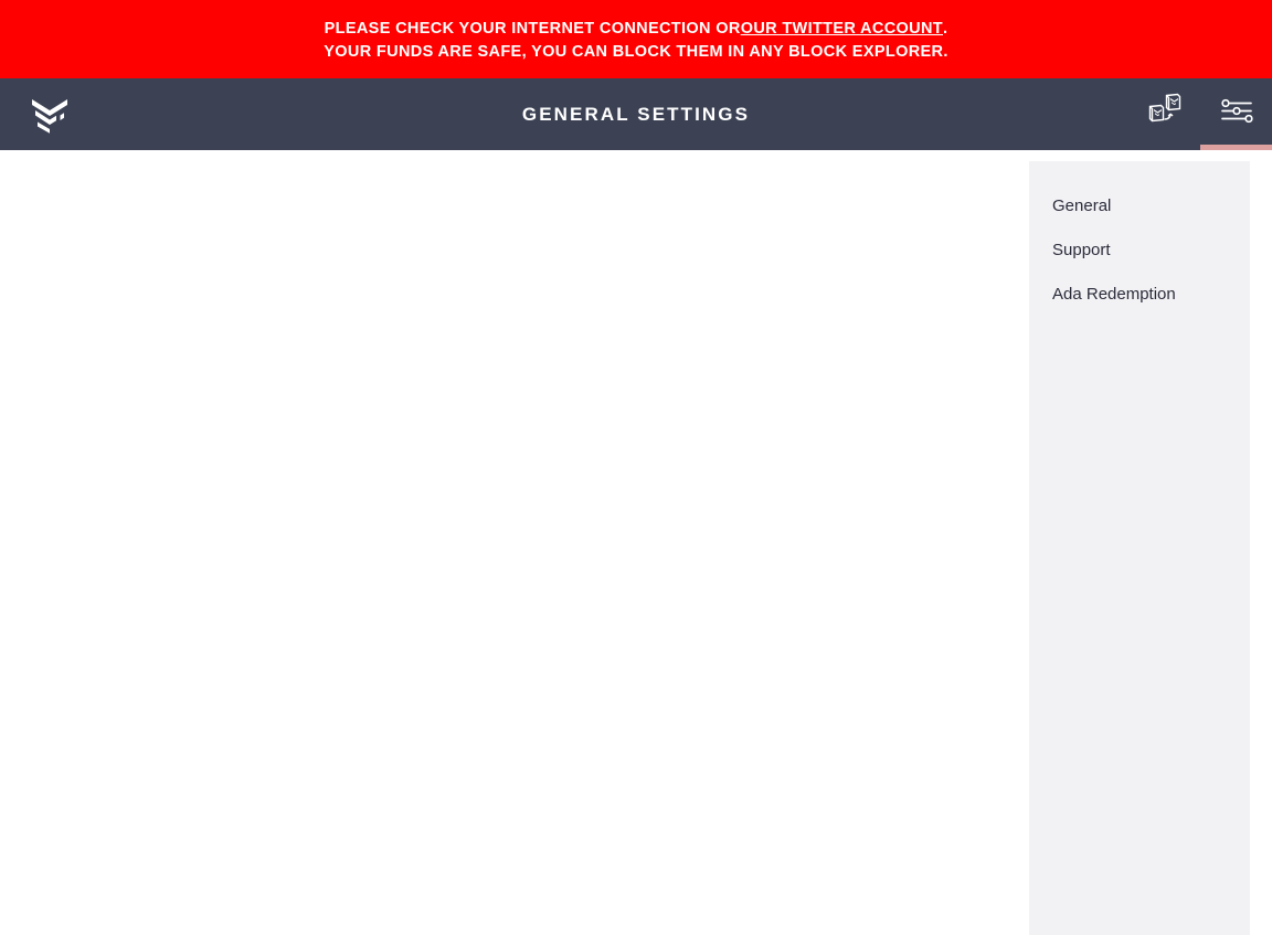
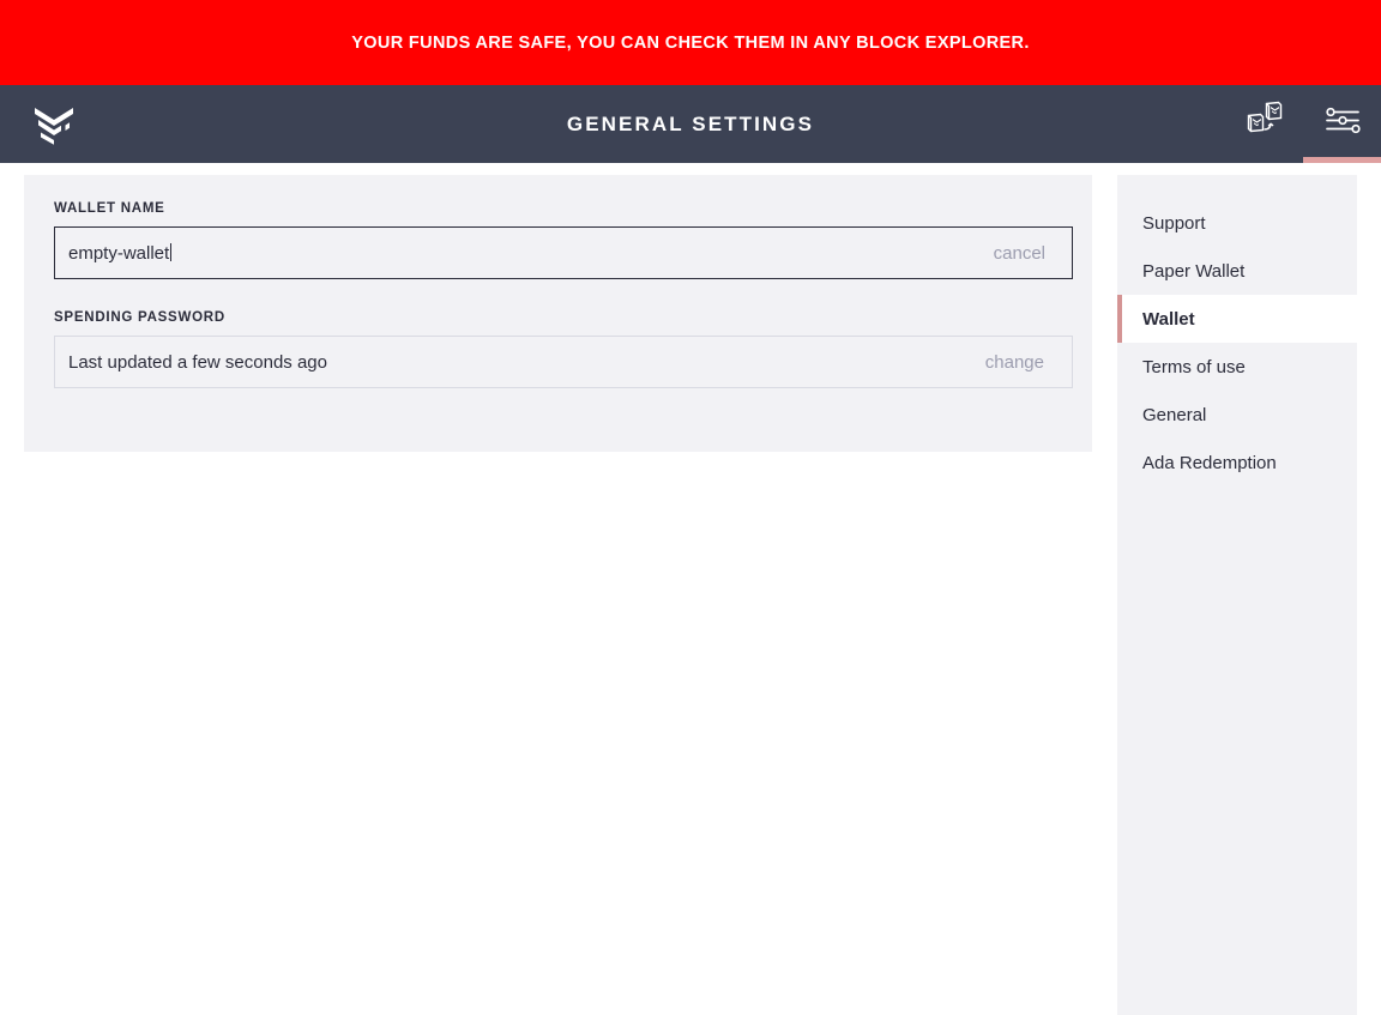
- PLEASE CHECK YOUR INTERNET CONNECTION OR
- OUR TWITTER ACCOUNT
- .
- YOUR FUNDS ARE SAFE, YOU CAN BLOCK THEM IN ANY BLOCK EXPLORER.
+ YOUR FUNDS ARE SAFE, YOU CAN CHECK THEM IN ANY BLOCK EXPLORER.
  GENERAL SETTINGS
+ WALLET NAME
+ empty-wallet
+ cancel
+ SPENDING PASSWORD
+ Last updated a few seconds ago
+ change
- General
+ Support
+ Paper Wallet
+ Wallet
+ Terms of use
- Support
+ General
  Ada Redemption
